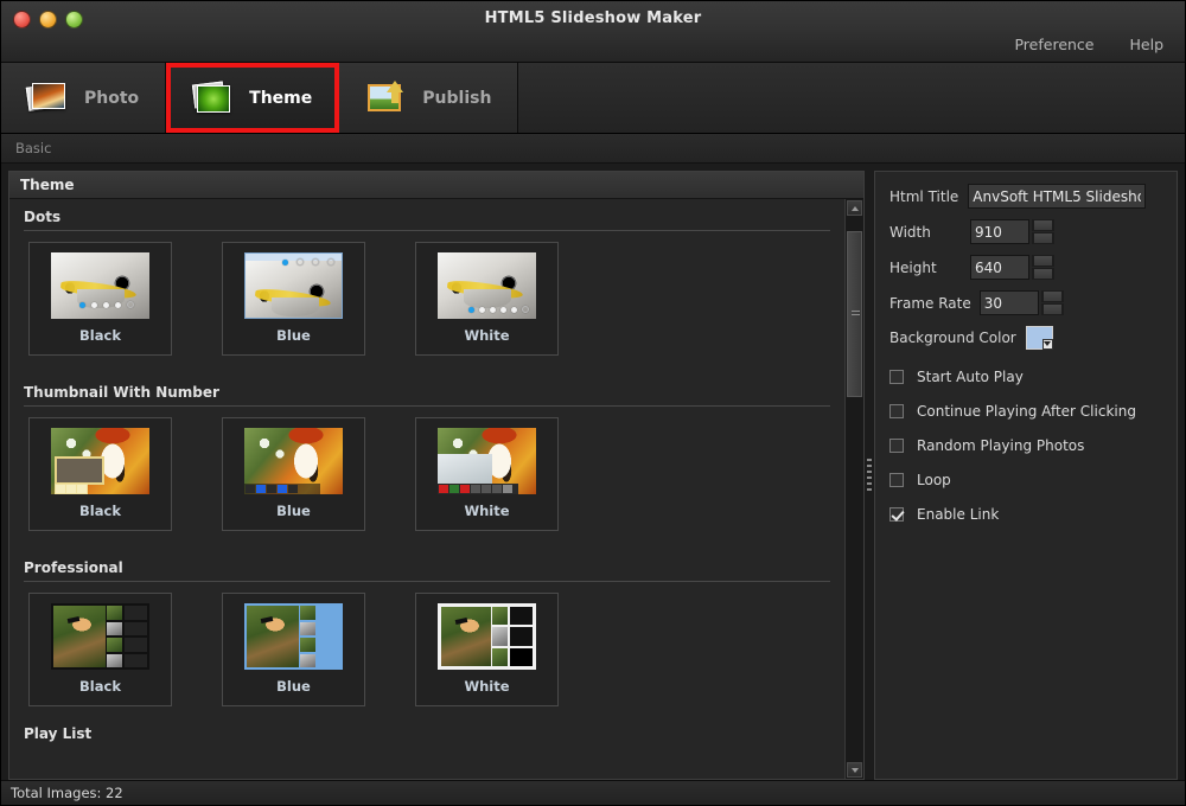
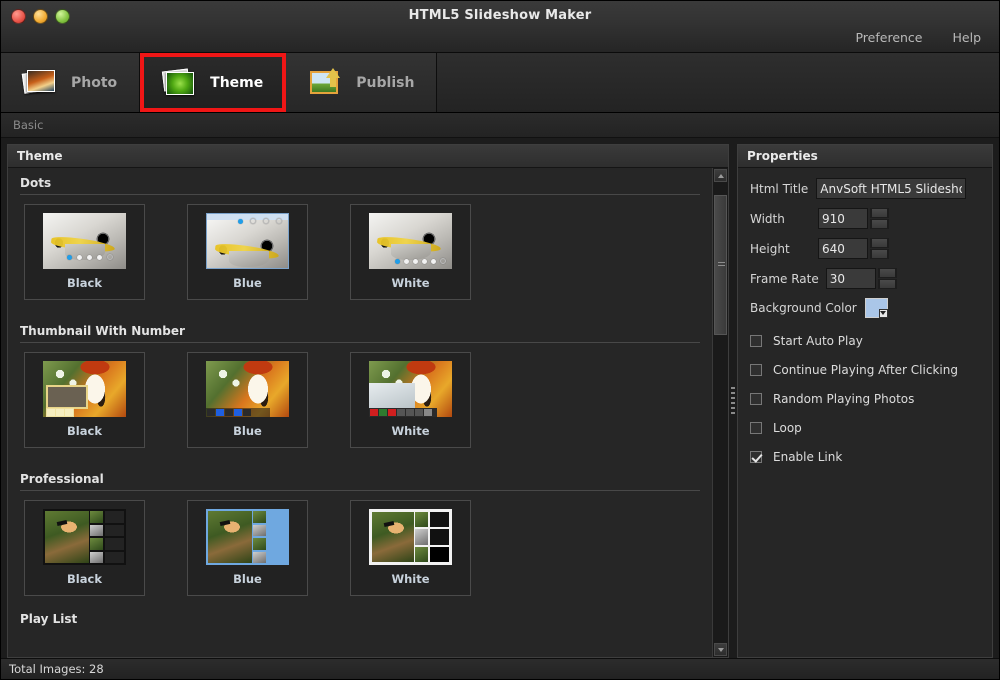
  HTML5 Slideshow Maker
  Preference
  Help
  Photo
  Theme
  Publish
  Basic
  Theme
  Dots
  Black
  Blue
  White
  Thumbnail With Number
  Black
  Blue
  White
  Professional
  Black
  Blue
  White
  Play List
+ Properties
  Html Title
  AnvSoft HTML5 Slidesh
  Width
  910
  Height
  640
  Frame Rate
  30
  Background Color
  Start Auto Play
  Continue Playing After Clicking
  Random Playing Photos
  Loop
  Enable Link
- Total Images: 22
+ Total Images: 28
